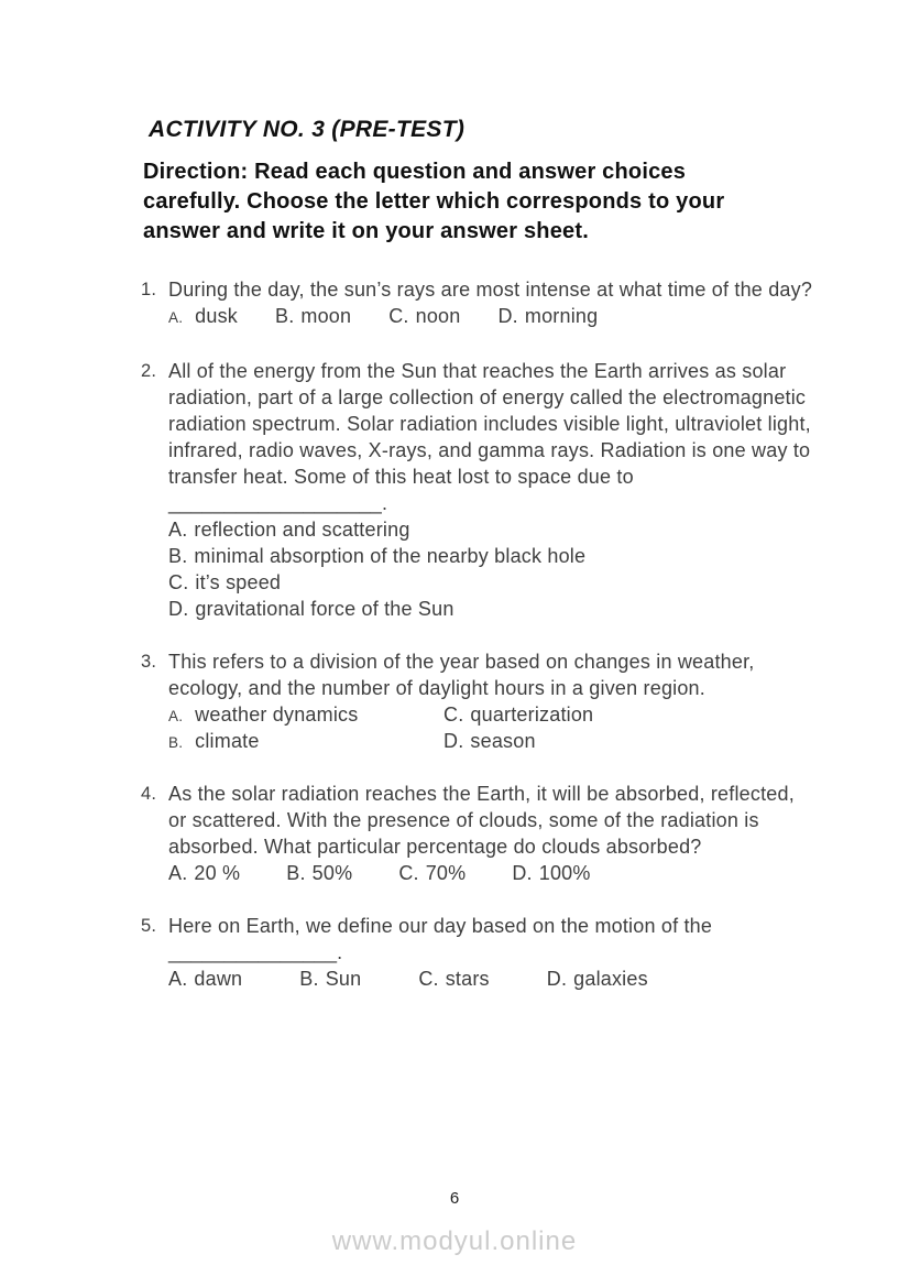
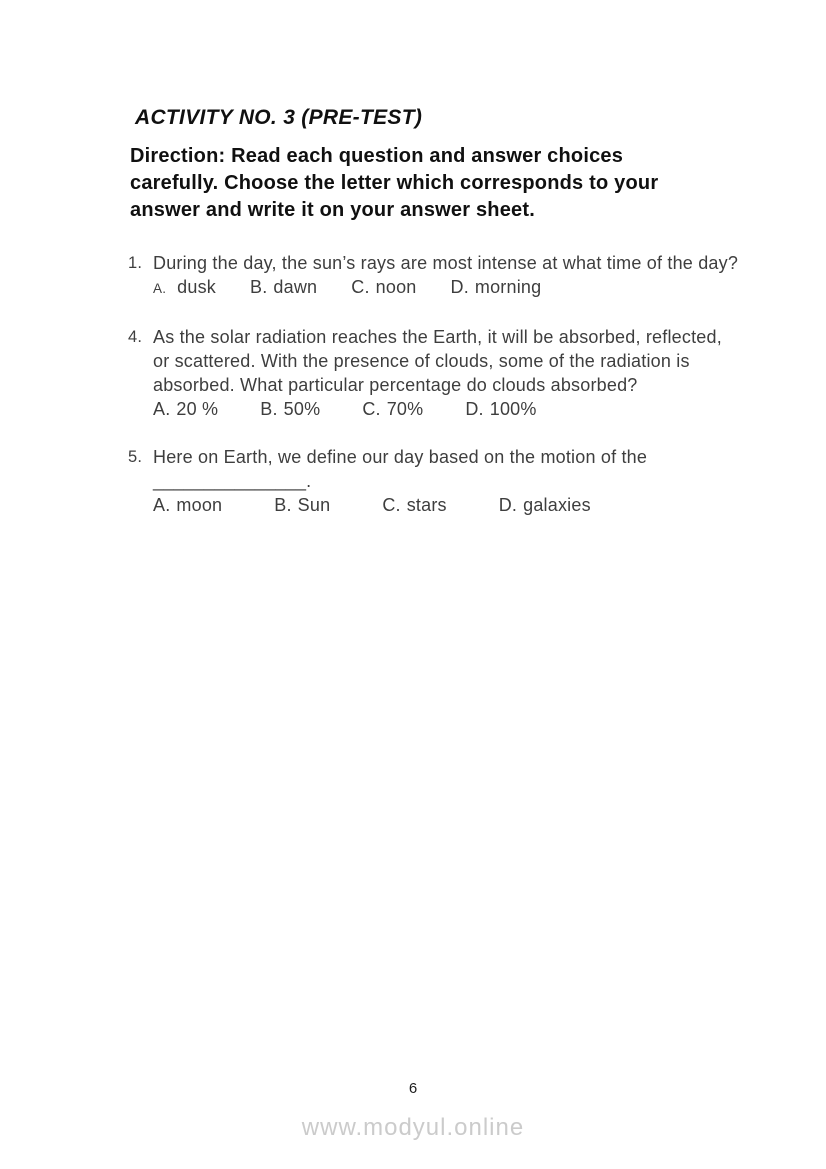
  ACTIVITY NO. 3 (PRE-TEST)
  Direction: Read each question and answer choices carefully. Choose the letter which corresponds to your answer and write it on your answer sheet.
  1.
  During the day, the sun’s rays are most intense at what time of the day?
  A. dusk
- B. moon
+ B. dawn
  C. noon
  D. morning
- 2.
- All of the energy from the Sun that reaches the Earth arrives as solar radiation, part of a large collection of energy called the electromagnetic radiation spectrum. Solar radiation includes visible light, ultraviolet light, infrared, radio waves, X-rays, and gamma rays. Radiation is one way to transfer heat. Some of this heat lost to space due to ___________________.
- A. reflection and scattering
- B. minimal absorption of the nearby black hole
- C. it’s speed
- D. gravitational force of the Sun
- 3.
- This refers to a division of the year based on changes in weather, ecology, and the number of daylight hours in a given region.
- A. weather dynamics
- B. climate
- C. quarterization
- D. season
  4.
  As the solar radiation reaches the Earth, it will be absorbed, reflected, or scattered. With the presence of clouds, some of the radiation is absorbed. What particular percentage do clouds absorbed?
  A. 20 %
  B. 50%
  C. 70%
  D. 100%
  5.
  Here on Earth, we define our day based on the motion of the _______________.
- A. dawn
+ A. moon
  B. Sun
  C. stars
  D. galaxies
  6
  www.modyul.online
